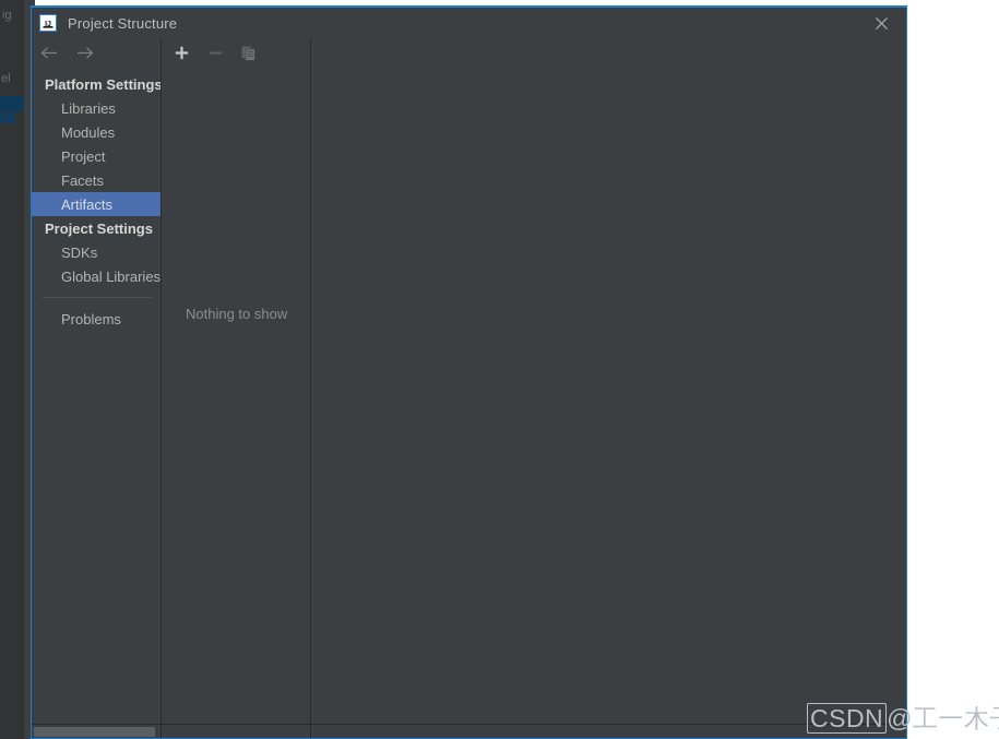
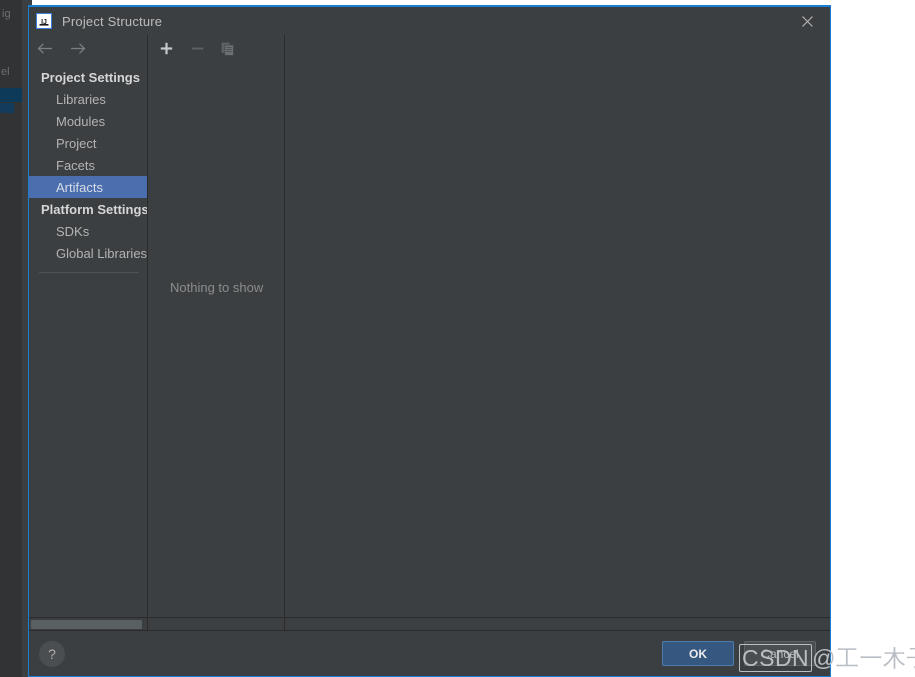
  ig
  el
  Project Structure
- Platform Settings
+ Project Settings
  Libraries
  Modules
  Project
  Facets
  Artifacts
- Project Settings
+ Platform Settings
  SDKs
  Global Libraries
- Problems
  Nothing to show
+ ?
+ OK
+ Cancel
  CSDN@工一木
